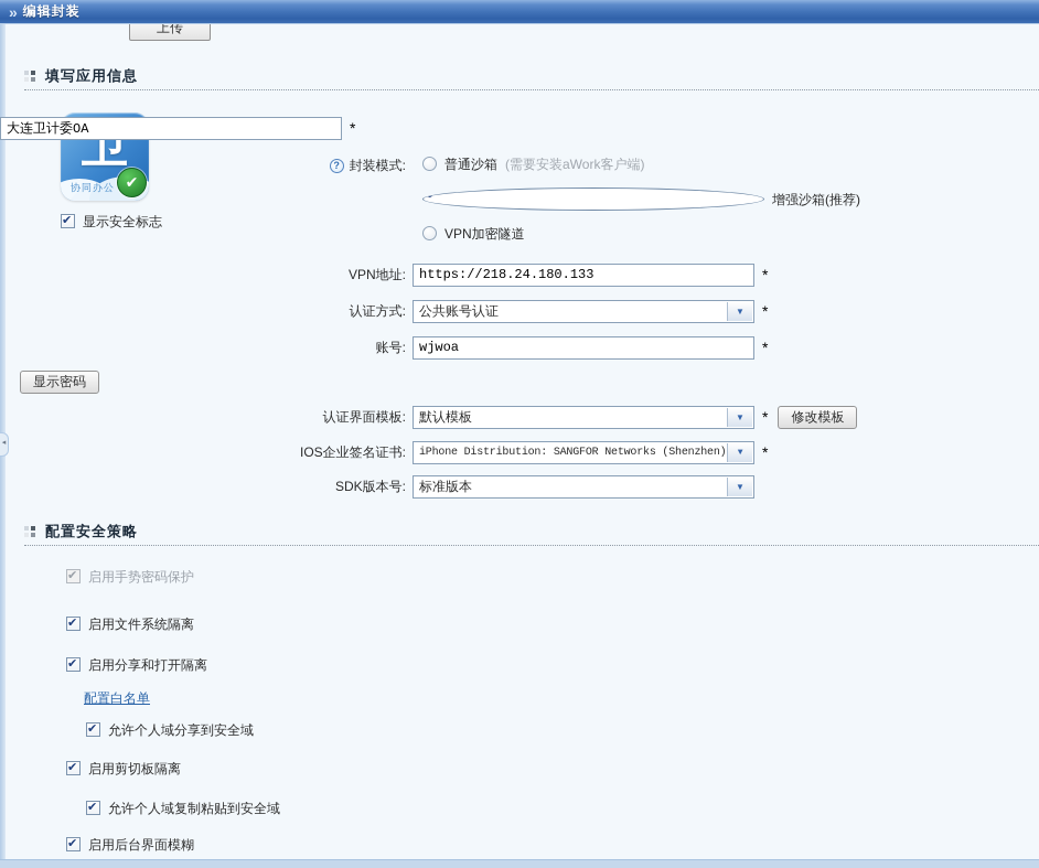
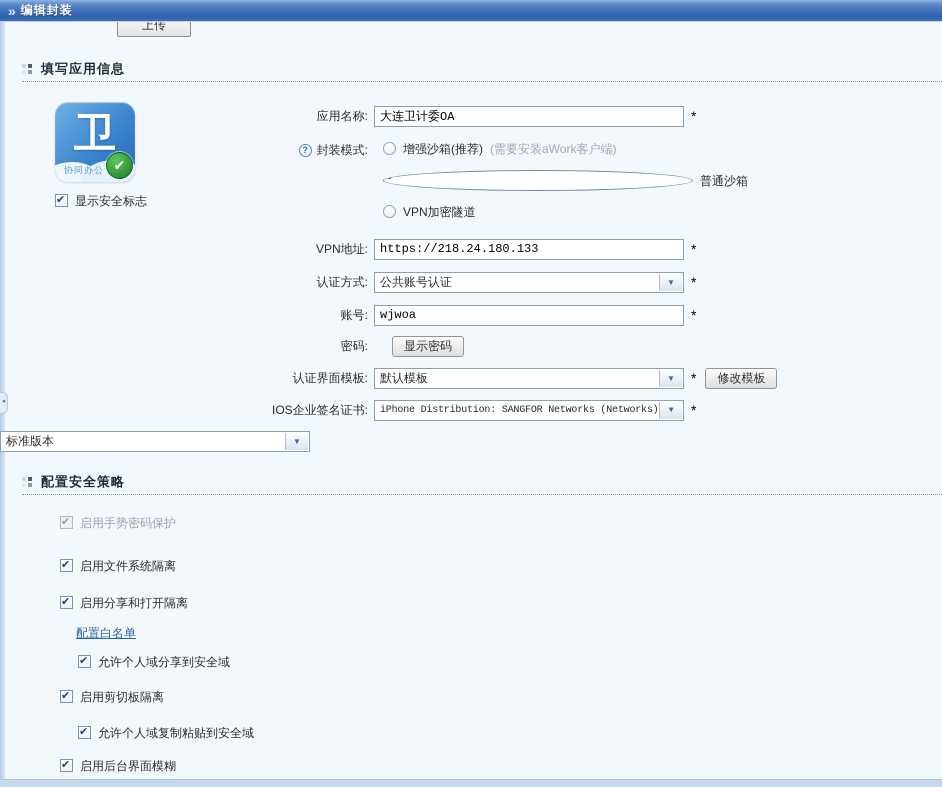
  上传
  »
  编辑封装
  填写应用信息
  卫
  协同办公
  ✔
  显示安全标志
+ 应用名称:
  大连卫计委OA
  *
  ?
  封装模式:
- 普通沙箱
+ 增强沙箱(推荐)
  (需要安装aWork客户端)
- 增强沙箱(推荐)
+ 普通沙箱
  VPN加密隧道
  VPN地址:
  https://218.24.180.133
  *
  认证方式:
  公共账号认证
  ▼
  *
  账号:
  wjwoa
  *
+ 密码:
  显示密码
  认证界面模板:
  默认模板
  ▼
  *
  修改模板
  IOS企业签名证书:
- iPhone Distribution: SANGFOR Networks (Shenzhen)
+ iPhone Distribution: SANGFOR Networks (Networks)
  ▼
  *
- SDK版本号:
  标准版本
  ▼
  配置安全策略
  启用手势密码保护
  启用文件系统隔离
  启用分享和打开隔离
  配置白名单
  允许个人域分享到安全域
  启用剪切板隔离
  允许个人域复制粘贴到安全域
  启用后台界面模糊
